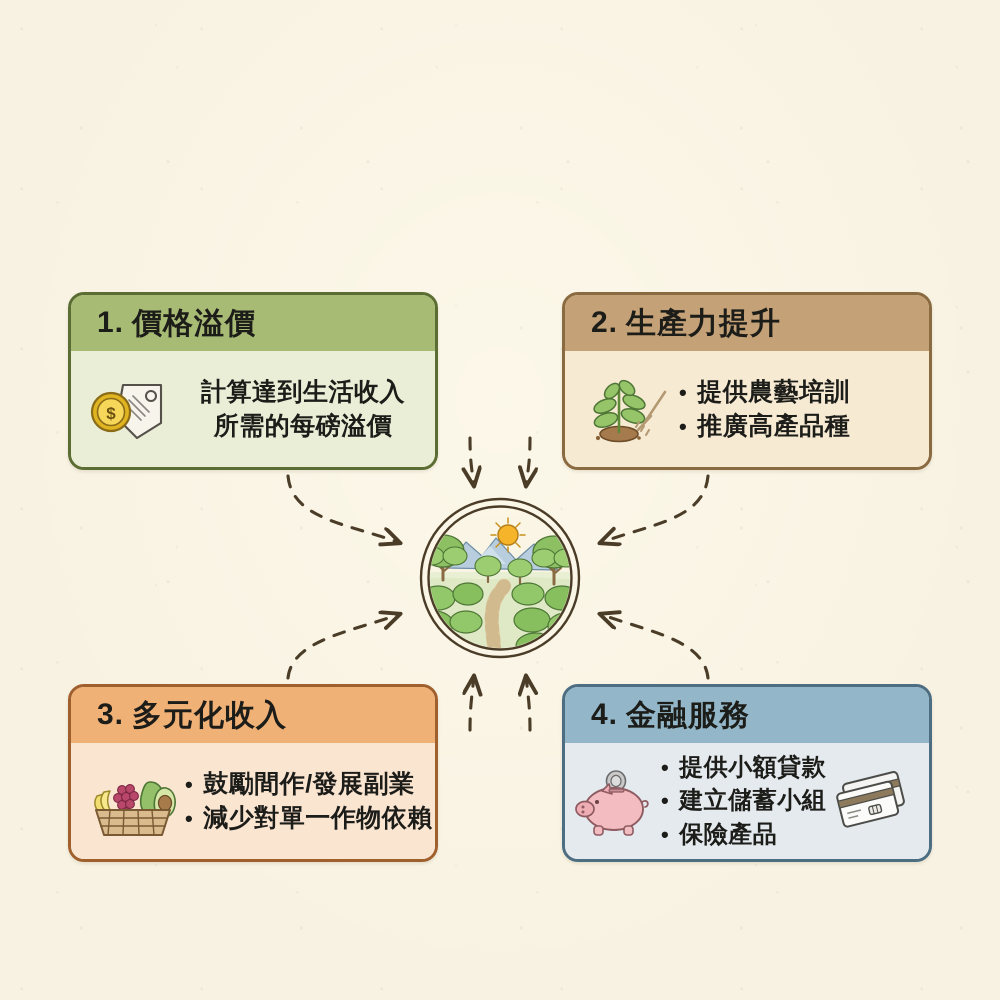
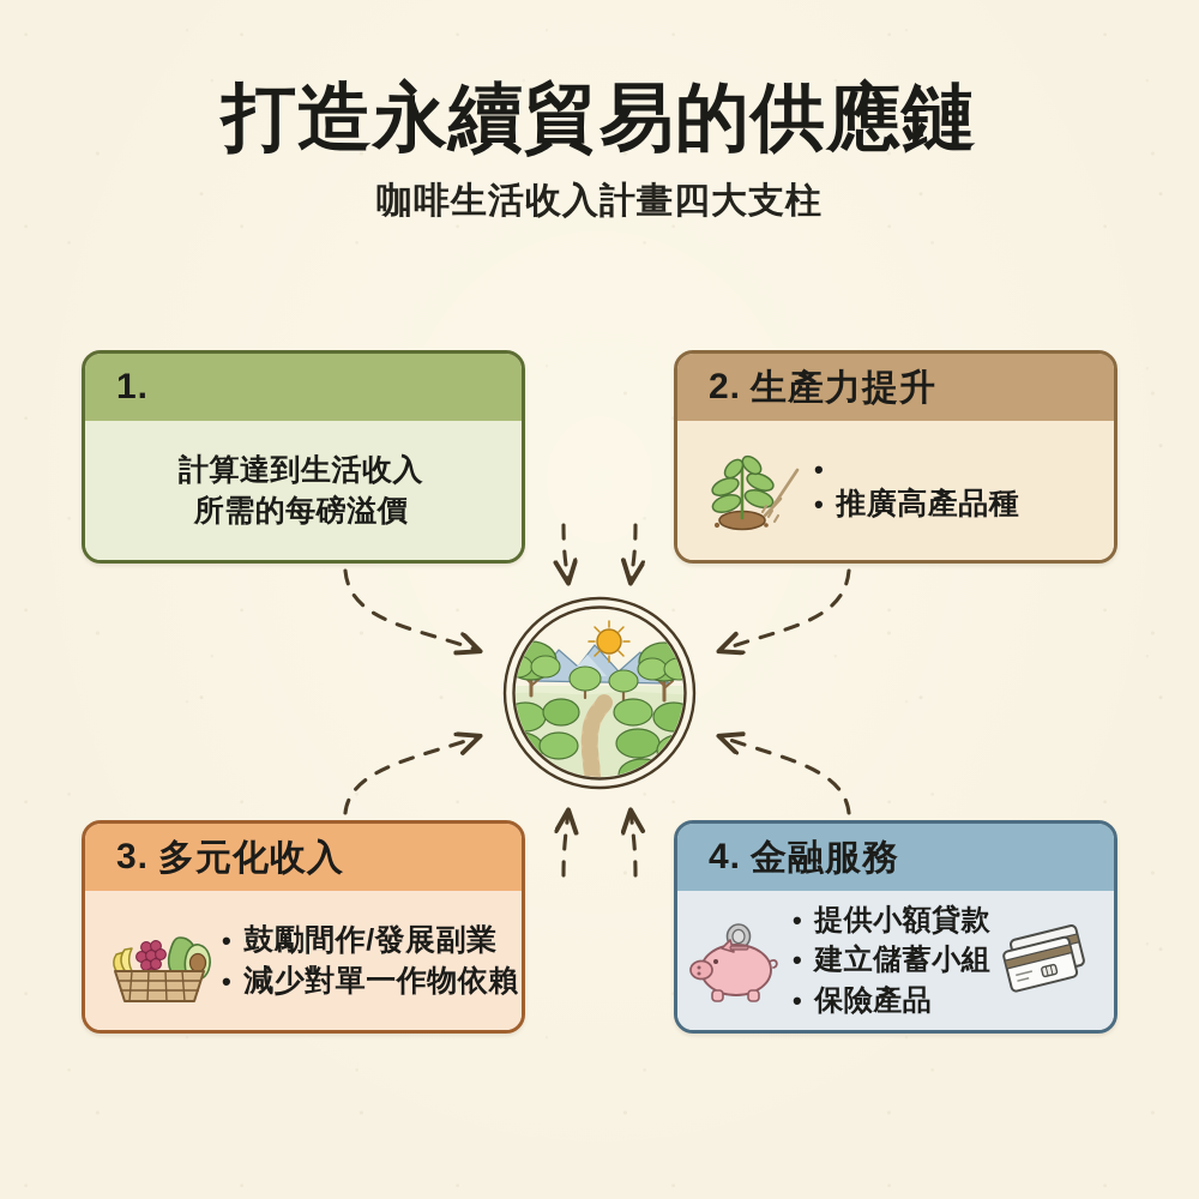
+ 打造永續貿易的供應鏈
+ 咖啡生活收入計畫四大支柱
  1.
- 價格溢價
- $
  計算達到生活收入
  所需的每磅溢價
  2.
  生產力提升
  •
- 提供農藝培訓
  •
  推廣高產品種
  3.
  多元化收入
  •
  鼓勵間作/發展副業
  •
  減少對單一作物依賴
  4.
  金融服務
  •
  提供小額貸款
  •
  建立儲蓄小組
  •
  保險產品
